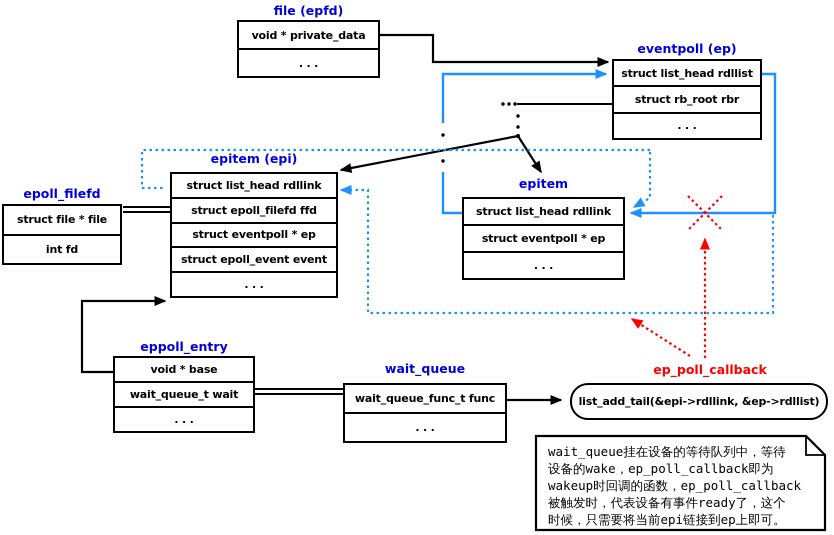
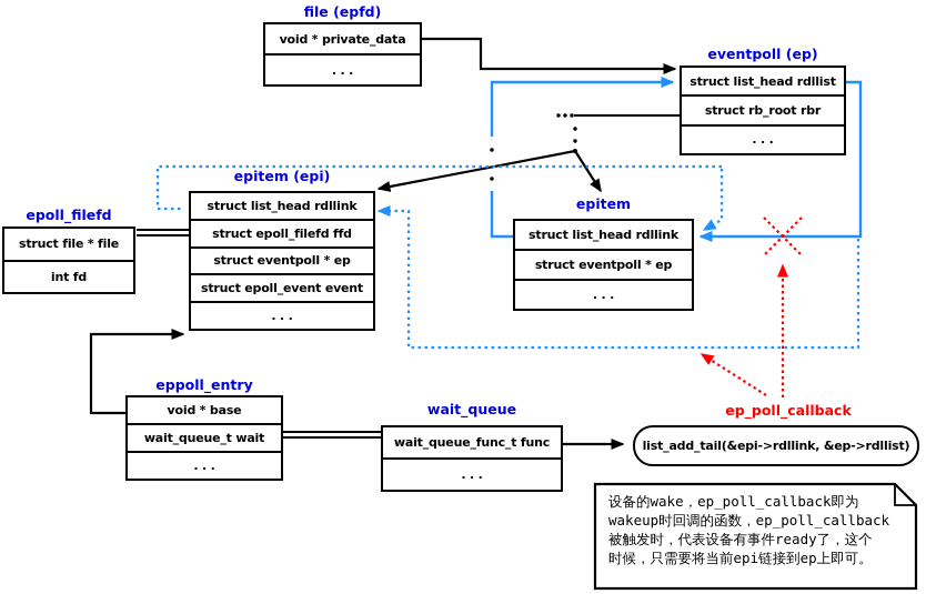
  file (epfd)
  eventpoll (ep)
  epitem (epi)
  epoll_filefd
  epitem
  eppoll_entry
  wait_queue
  void * private_data
  . . .
  struct list_head rdllist
  struct rb_root rbr
  . . .
  struct list_head rdllink
  struct epoll_filefd ffd
  struct eventpoll * ep
  struct epoll_event event
  . . .
  struct file * file
  int fd
  struct list_head rdllink
  struct eventpoll * ep
  . . .
  void * base
  wait_queue_t wait
  . . .
  wait_queue_func_t func
  . . .
  ep_poll_callback
  list_add_tail(&epi->rdllink, &ep->rdllist)
- wait_queue挂在设备的等待队列中，等待
  设备的wake，ep_poll_callback即为
  wakeup时回调的函数，ep_poll_callback
  被触发时，代表设备有事件ready了，这个
  时候，只需要将当前epi链接到ep上即可。
